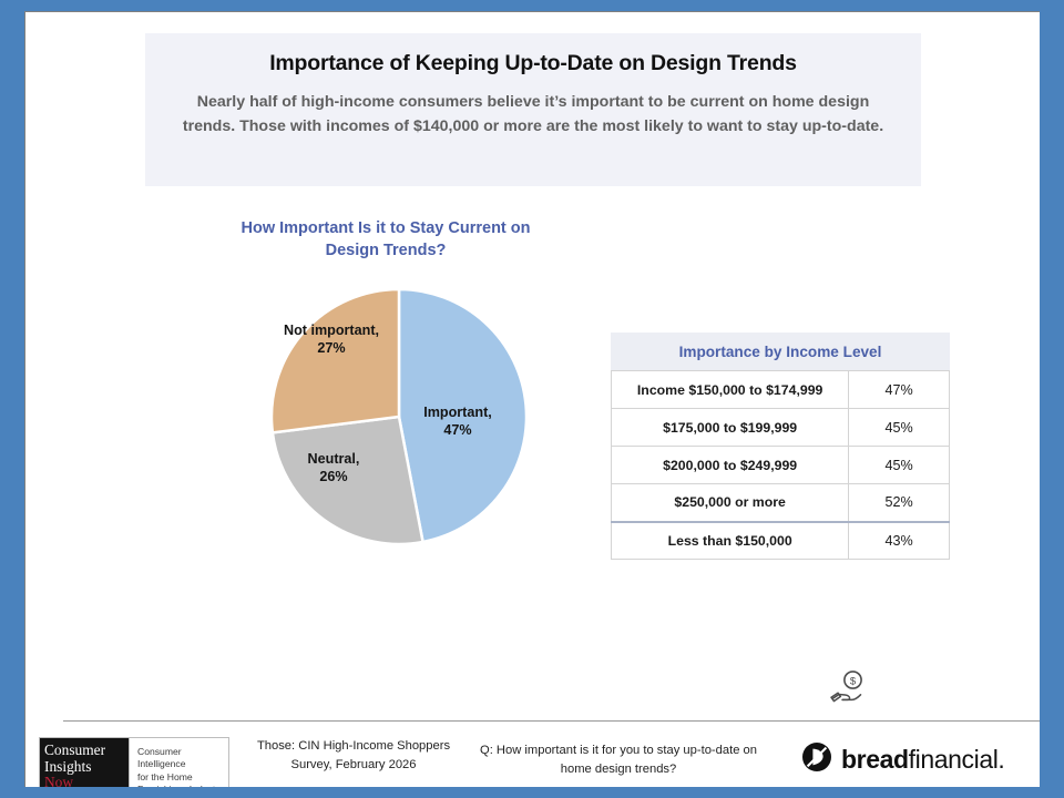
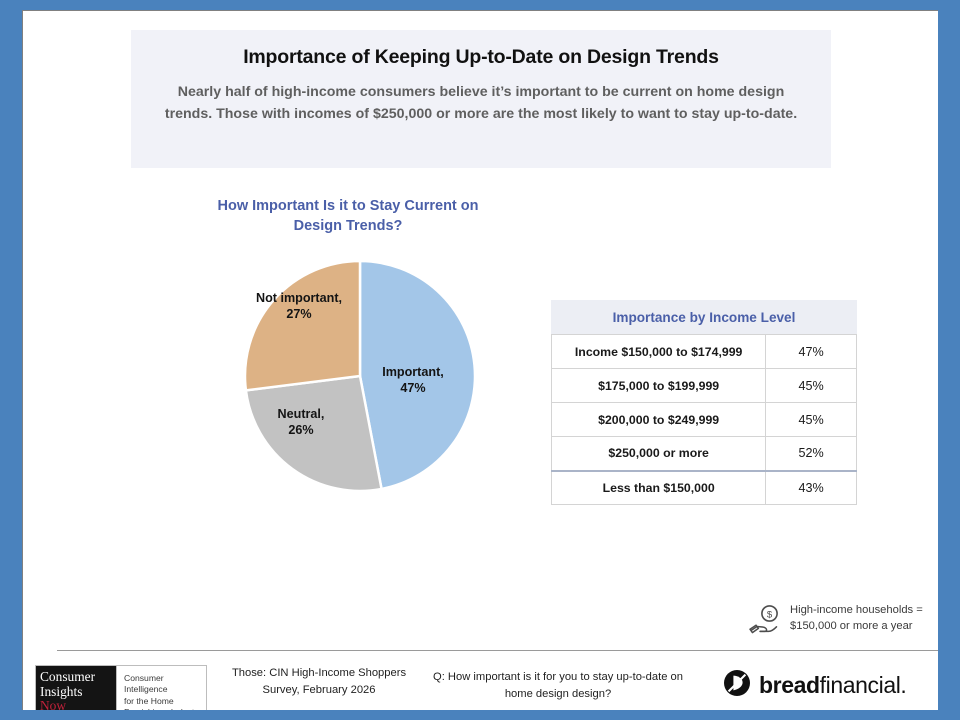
  Importance of Keeping Up-to-Date on Design Trends
- Nearly half of high-income consumers believe it’s important to be current on home design trends. Those with incomes of $140,000 or more are the most likely to want to stay up-to-date.
+ Nearly half of high-income consumers believe it’s important to be current on home design trends. Those with incomes of $250,000 or more are the most likely to want to stay up-to-date.
  How Important Is it to Stay Current on Design Trends?
  Important,
  47%
  Neutral,
  26%
  Not important,
  27%
  Importance by Income Level
  Income $150,000 to $174,999	47%
  $175,000 to $199,999	45%
  $200,000 to $249,999	45%
  $250,000 or more	52%
  Less than $150,000	43%
  $
+ High-income households =
+ $150,000 or more a year
  Consumer
  Insights
  Now
  Consumer Intelligence
  for the Home
  Those: CIN High-Income Shoppers Survey, February 2026
- Q: How important is it for you to stay up-to-date on home design trends?
+ Q: How important is it for you to stay up-to-date on home design design?
  breadfinancial.
